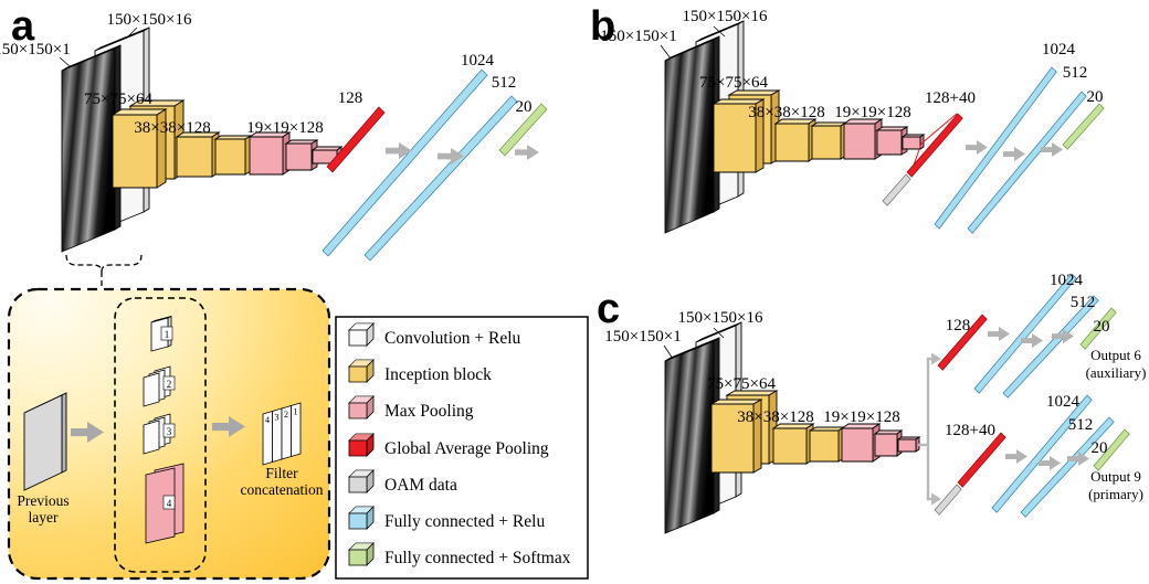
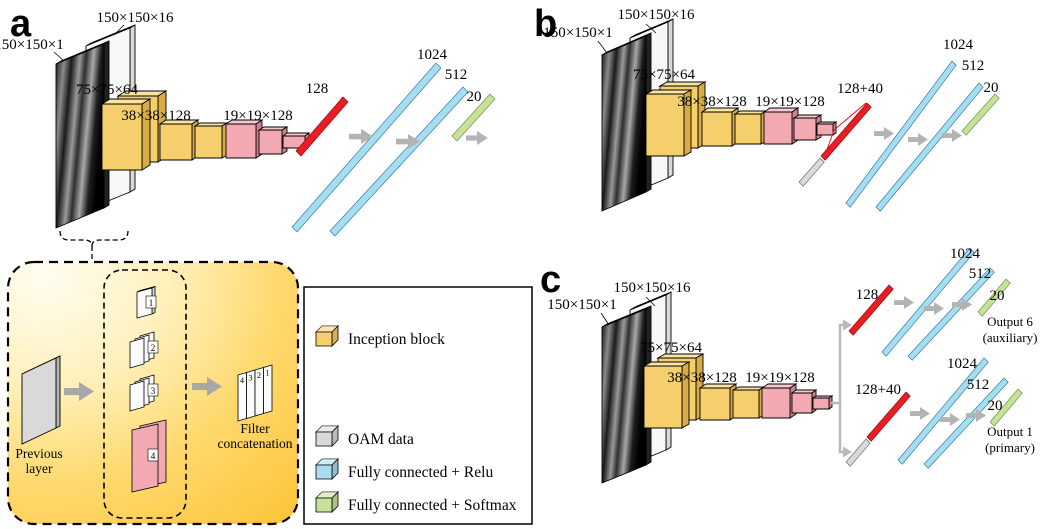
  a
  50×150×1
  150×150×16
  75×75×64
  38×38×128
  19×19×128
  128
  1024
  512
  20
  Previous
  layer
  1
  2
  3
  4
  4
  3
  2
  1
  Filter
  concatenation
- Convolution + Relu
  Inception block
- Max Pooling
- Global Average Pooling
  OAM data
  Fully connected + Relu
  Fully connected + Softmax
  b
  150×150×16
  150×150×1
  75×75×64
  38×38×128
  19×19×128
  128+40
  1024
  512
  20
  c
  150×150×16
  150×150×1
  75×75×64
  38×38×128
  19×19×128
  128
  1024
  512
  20
  Output 6
  (auxiliary)
  128+40
  1024
  512
  20
- Output 9
+ Output 1
  (primary)
